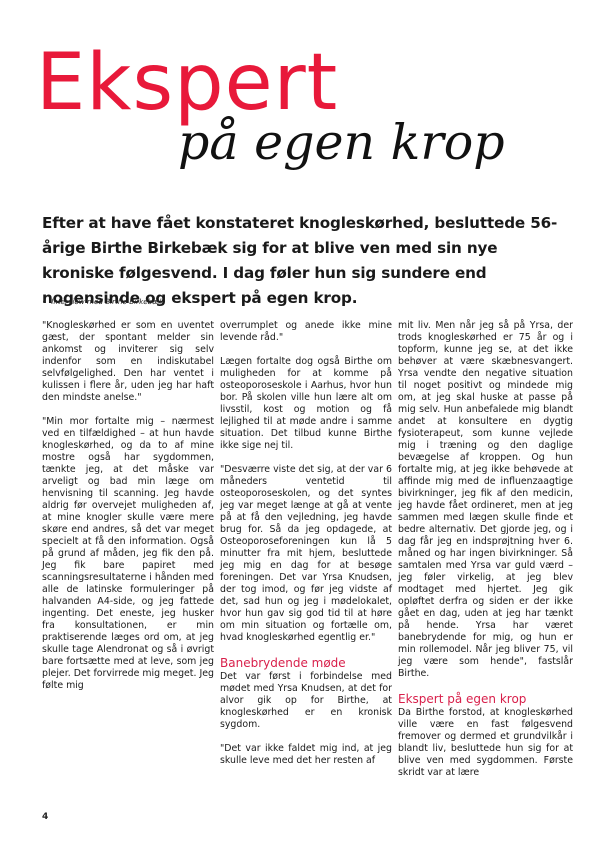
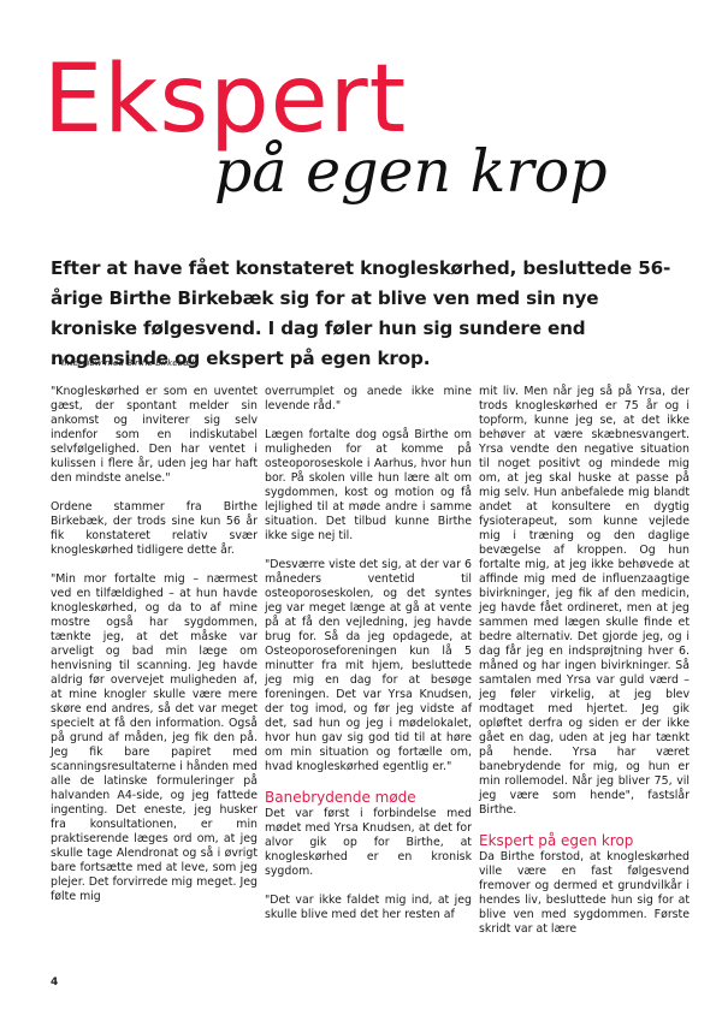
  Ekspert
  på egen krop
  Efter at have fået konstateret knogleskørhed, besluttede 56-årige Birthe Birkebæk sig for at blive ven med sin nye kroniske følgesvend. I dag føler hun sig sundere end nogensinde og ekspert på egen krop.
  • Interview med Birthe Birkebæk
  "Knogleskørhed er som en uventet gæst, der spontant melder sin ankomst og inviterer sig selv indenfor som en indiskutabel selvfølgelighed. Den har ventet i kulissen i flere år, uden jeg har haft den mindste anelse."
+ Ordene stammer fra Birthe Birkebæk, der trods sine kun 56 år fik konstateret relativ svær knogleskørhed tidligere dette år.
  "Min mor fortalte mig – nærmest ved en tilfældighed – at hun havde knogleskørhed, og da to af mine mostre også har sygdommen, tænkte jeg, at det måske var arveligt og bad min læge om henvisning til scanning. Jeg havde aldrig før overvejet muligheden af, at mine knogler skulle være mere skøre end andres, så det var meget specielt at få den information. Også på grund af måden, jeg fik den på. Jeg fik bare papiret med scanningsresultaterne i hånden med alle de latinske formuleringer på halvanden A4-side, og jeg fattede ingenting. Det eneste, jeg husker fra konsultationen, er min praktiserende læges ord om, at jeg skulle tage Alendronat og så i øvrigt bare fortsætte med at leve, som jeg plejer. Det forvirrede mig meget. Jeg følte mig
  overrumplet og anede ikke mine levende råd."
- Lægen fortalte dog også Birthe om muligheden for at komme på osteoporoseskole i Aarhus, hvor hun bor. På skolen ville hun lære alt om livsstil, kost og motion og få lejlighed til at møde andre i samme situation. Det tilbud kunne Birthe ikke sige nej til.
+ Lægen fortalte dog også Birthe om muligheden for at komme på osteoporoseskole i Aarhus, hvor hun bor. På skolen ville hun lære alt om sygdommen, kost og motion og få lejlighed til at møde andre i samme situation. Det tilbud kunne Birthe ikke sige nej til.
  "Desværre viste det sig, at der var 6 måneders ventetid til osteoporoseskolen, og det syntes jeg var meget længe at gå at vente på at få den vejledning, jeg havde brug for. Så da jeg opdagede, at Osteoporoseforeningen kun lå 5 minutter fra mit hjem, besluttede jeg mig en dag for at besøge foreningen. Det var Yrsa Knudsen, der tog imod, og før jeg vidste af det, sad hun og jeg i mødelokalet, hvor hun gav sig god tid til at høre om min situation og fortælle om, hvad knogleskørhed egentlig er."
  Banebrydende møde
  Det var først i forbindelse med mødet med Yrsa Knudsen, at det for alvor gik op for Birthe, at knogleskørhed er en kronisk sygdom.
- "Det var ikke faldet mig ind, at jeg skulle leve med det her resten af
+ "Det var ikke faldet mig ind, at jeg skulle blive med det her resten af
  mit liv. Men når jeg så på Yrsa, der trods knogleskørhed er 75 år og i topform, kunne jeg se, at det ikke behøver at være skæbnesvangert. Yrsa vendte den negative situation til noget positivt og mindede mig om, at jeg skal huske at passe på mig selv. Hun anbefalede mig blandt andet at konsultere en dygtig fysioterapeut, som kunne vejlede mig i træning og den daglige bevægelse af kroppen. Og hun fortalte mig, at jeg ikke behøvede at affinde mig med de influenzaagtige bivirkninger, jeg fik af den medicin, jeg havde fået ordineret, men at jeg sammen med lægen skulle finde et bedre alternativ. Det gjorde jeg, og i dag får jeg en indsprøjtning hver 6. måned og har ingen bivirkninger. Så samtalen med Yrsa var guld værd – jeg føler virkelig, at jeg blev modtaget med hjertet. Jeg gik opløftet derfra og siden er der ikke gået en dag, uden at jeg har tænkt på hende. Yrsa har været banebrydende for mig, og hun er min rollemodel. Når jeg bliver 75, vil jeg være som hende", fastslår Birthe.
  Ekspert på egen krop
- Da Birthe forstod, at knogleskørhed ville være en fast følgesvend fremover og dermed et grundvilkår i blandt liv, besluttede hun sig for at blive ven med sygdommen. Første skridt var at lære
+ Da Birthe forstod, at knogleskørhed ville være en fast følgesvend fremover og dermed et grundvilkår i hendes liv, besluttede hun sig for at blive ven med sygdommen. Første skridt var at lære
  4
